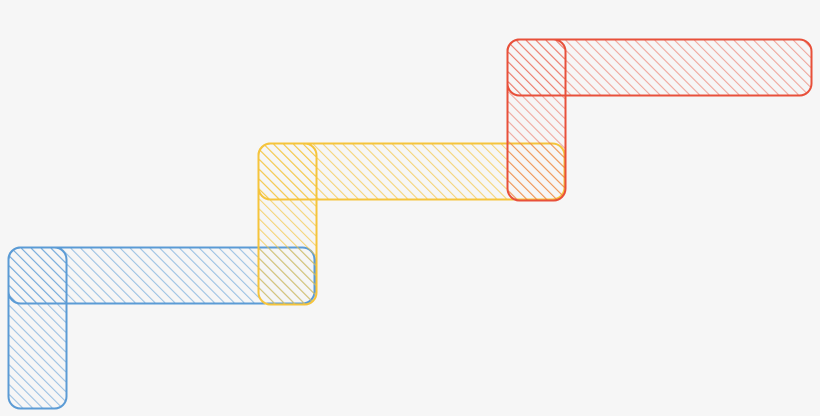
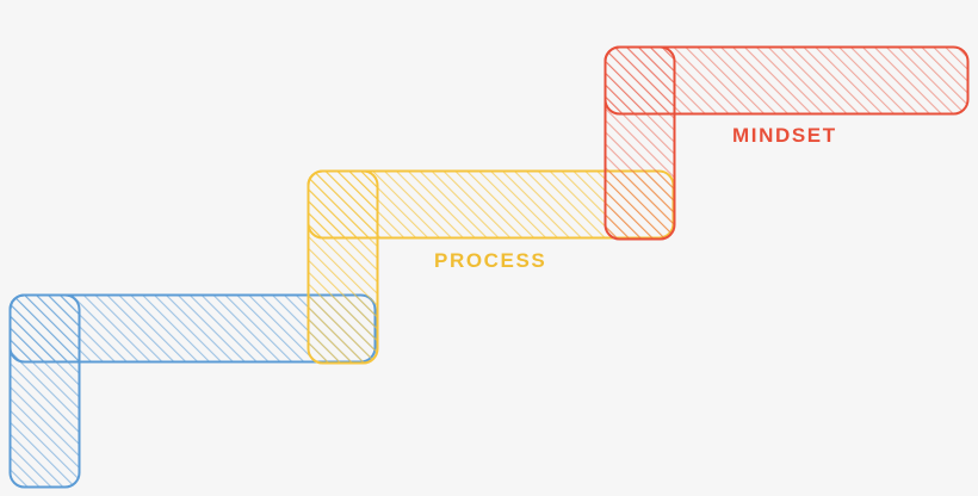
+ PROCESS
+ MINDSET
